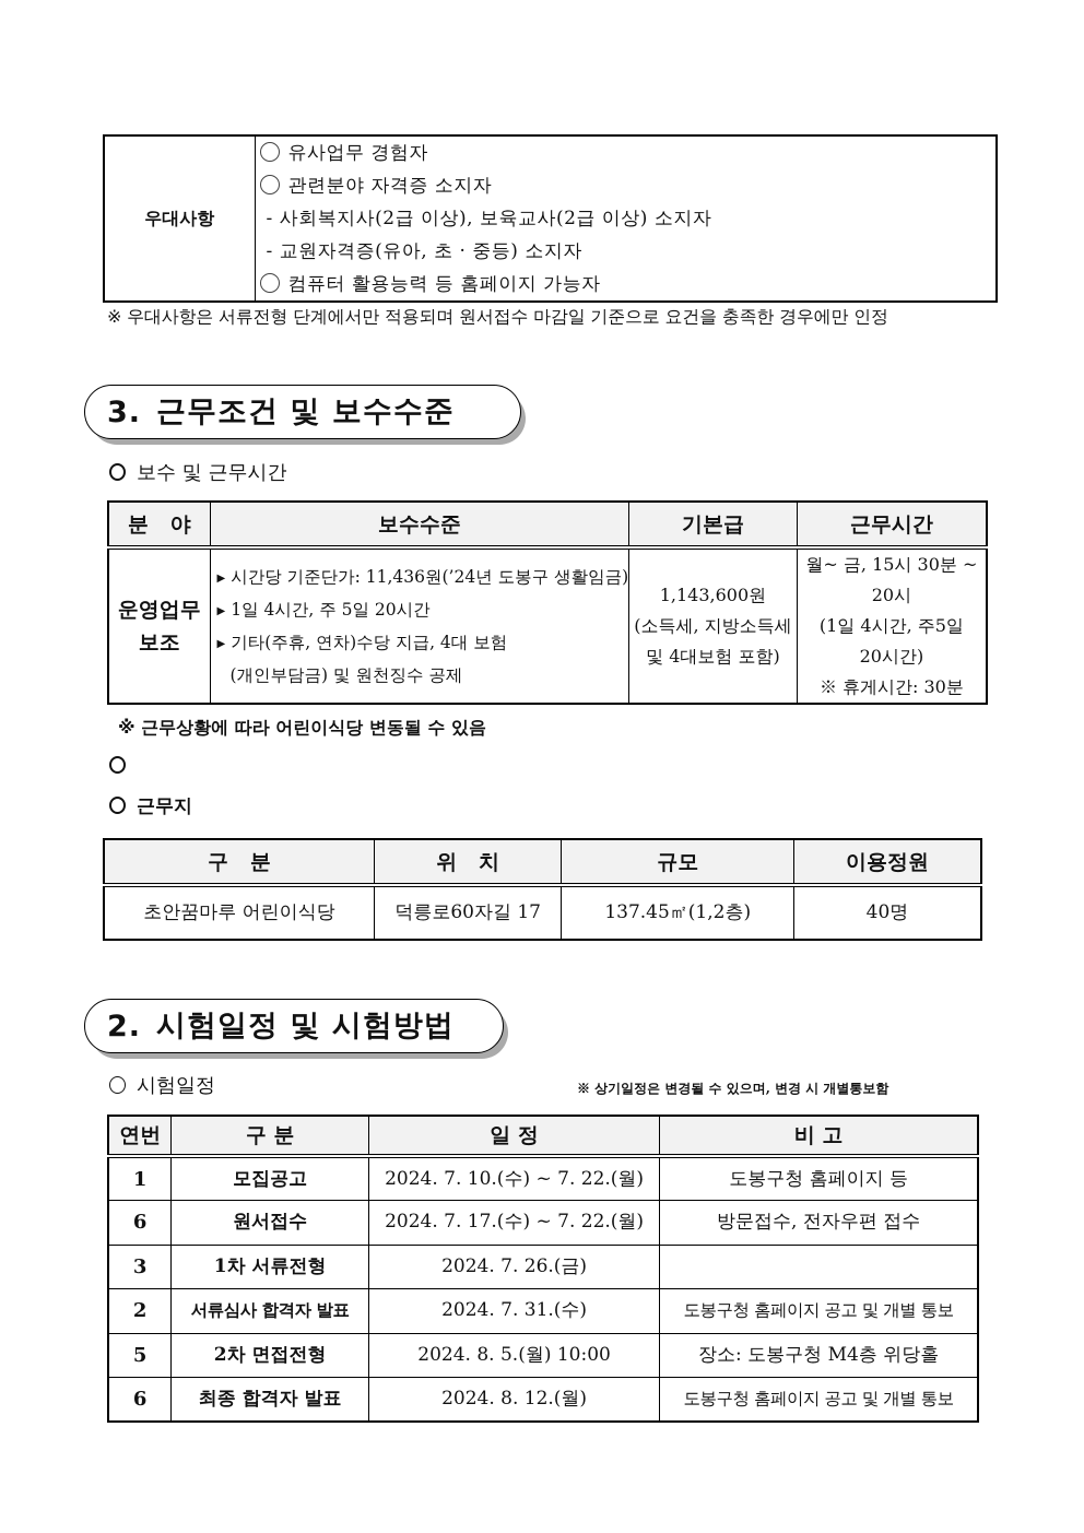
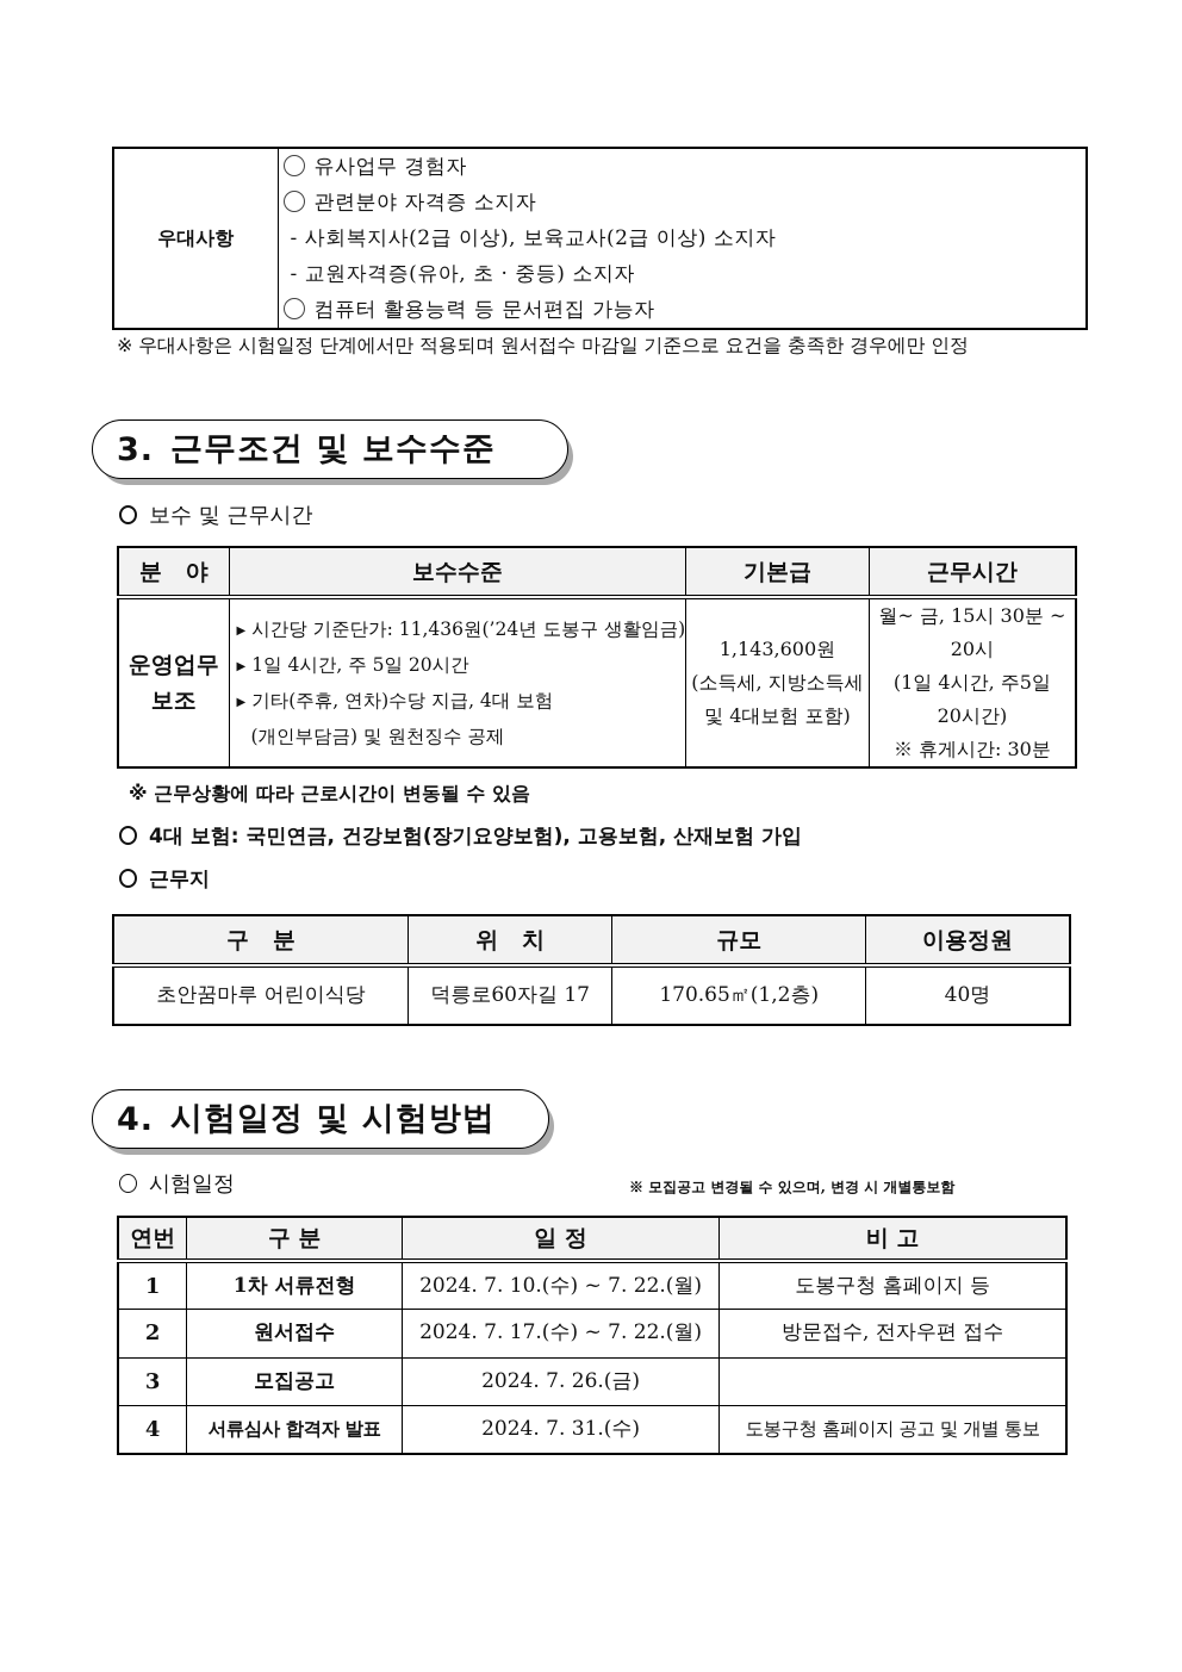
- 우대사항	유사업무 경험자 관련분야 자격증 소지자 - 사회복지사(2급 이상), 보육교사(2급 이상) 소지자 - 교원자격증(유아, 초 · 중등) 소지자 컴퓨터 활용능력 등 홈페이지 가능자
+ 우대사항	유사업무 경험자 관련분야 자격증 소지자 - 사회복지사(2급 이상), 보육교사(2급 이상) 소지자 - 교원자격증(유아, 초 · 중등) 소지자 컴퓨터 활용능력 등 문서편집 가능자
- ※ 우대사항은 서류전형 단계에서만 적용되며 원서접수 마감일 기준으로 요건을 충족한 경우에만 인정
+ ※ 우대사항은 시험일정 단계에서만 적용되며 원서접수 마감일 기준으로 요건을 충족한 경우에만 인정
  3.
  근무조건 및 보수수준
  보수 및 근무시간
  분 야	보수수준	기본급	근무시간
  운영업무 보조	▶ 시간당 기준단가: 11,436원(’24년 도봉구 생활임금) ▶ 1일 4시간, 주 5일 20시간 ▶ 기타(주휴, 연차)수당 지급, 4대 보험 (개인부담금) 및 원천징수 공제	1,143,600원 (소득세, 지방소득세 및 4대보험 포함)	월~ 금, 15시 30분 ~ 20시 (1일 4시간, 주5일 20시간) ※ 휴게시간: 30분
- ※ 근무상황에 따라 어린이식당 변동될 수 있음
+ ※ 근무상황에 따라 근로시간이 변동될 수 있음
+ 4대 보험: 국민연금, 건강보험(장기요양보험), 고용보험, 산재보험 가입
  근무지
  구 분	위 치	규모	이용정원
- 초안꿈마루 어린이식당	덕릉로60자길 17	137.45㎡(1,2층)	40명
+ 초안꿈마루 어린이식당	덕릉로60자길 17	170.65㎡(1,2층)	40명
- 2.
+ 4.
  시험일정 및 시험방법
  시험일정
- ※ 상기일정은 변경될 수 있으며, 변경 시 개별통보함
+ ※ 모집공고 변경될 수 있으며, 변경 시 개별통보함
  연번	구 분	일 정	비 고
- 1	모집공고	2024. 7. 10.(수) ~ 7. 22.(월)	도봉구청 홈페이지 등
+ 1	1차 서류전형	2024. 7. 10.(수) ~ 7. 22.(월)	도봉구청 홈페이지 등
- 6	원서접수	2024. 7. 17.(수) ~ 7. 22.(월)	방문접수, 전자우편 접수
+ 2	원서접수	2024. 7. 17.(수) ~ 7. 22.(월)	방문접수, 전자우편 접수
- 3	1차 서류전형	2024. 7. 26.(금)
+ 3	모집공고	2024. 7. 26.(금)
- 2	서류심사 합격자 발표	2024. 7. 31.(수)	도봉구청 홈페이지 공고 및 개별 통보
+ 4	서류심사 합격자 발표	2024. 7. 31.(수)	도봉구청 홈페이지 공고 및 개별 통보
- 5	2차 면접전형	2024. 8. 5.(월) 10:00	장소: 도봉구청 M4층 위당홀
- 6	최종 합격자 발표	2024. 8. 12.(월)	도봉구청 홈페이지 공고 및 개별 통보
